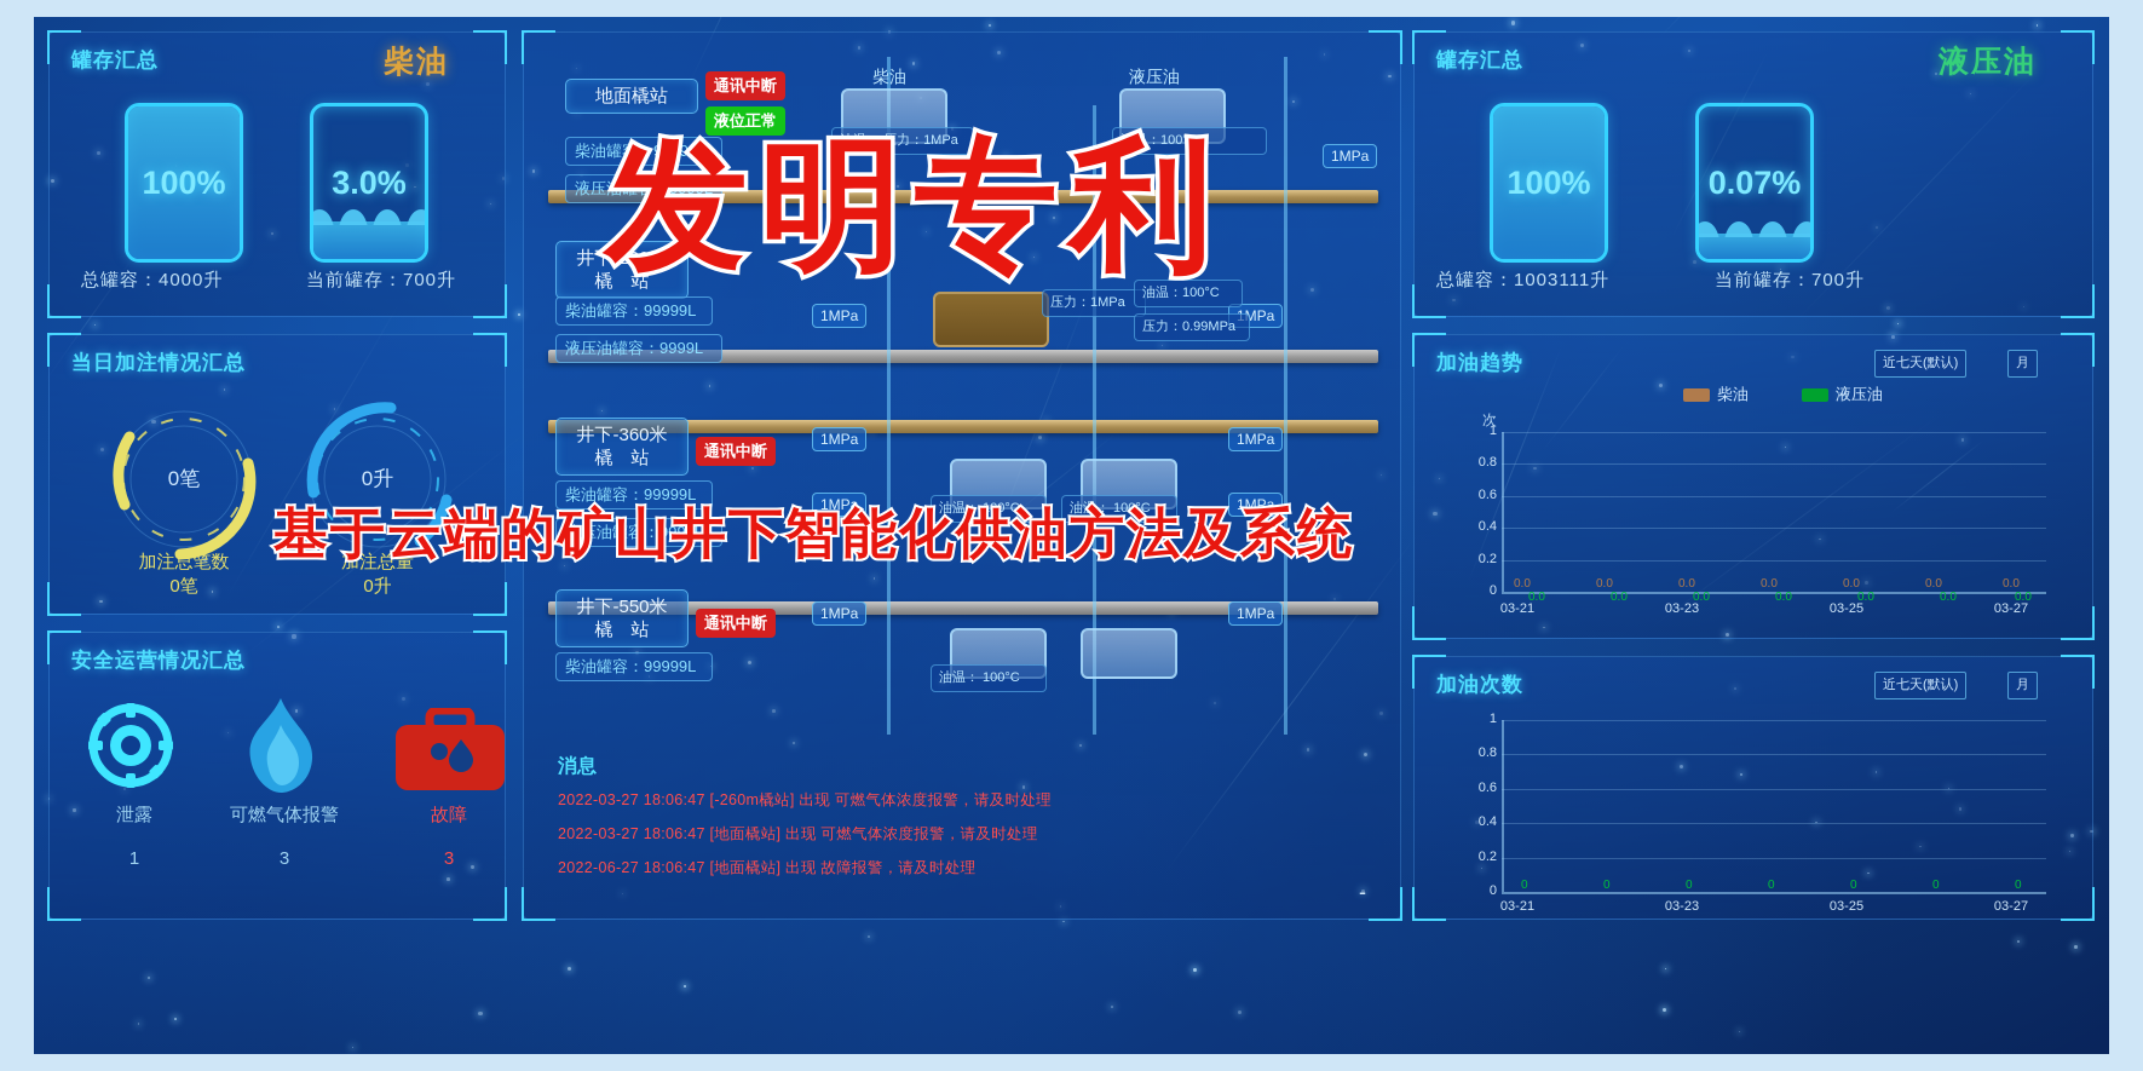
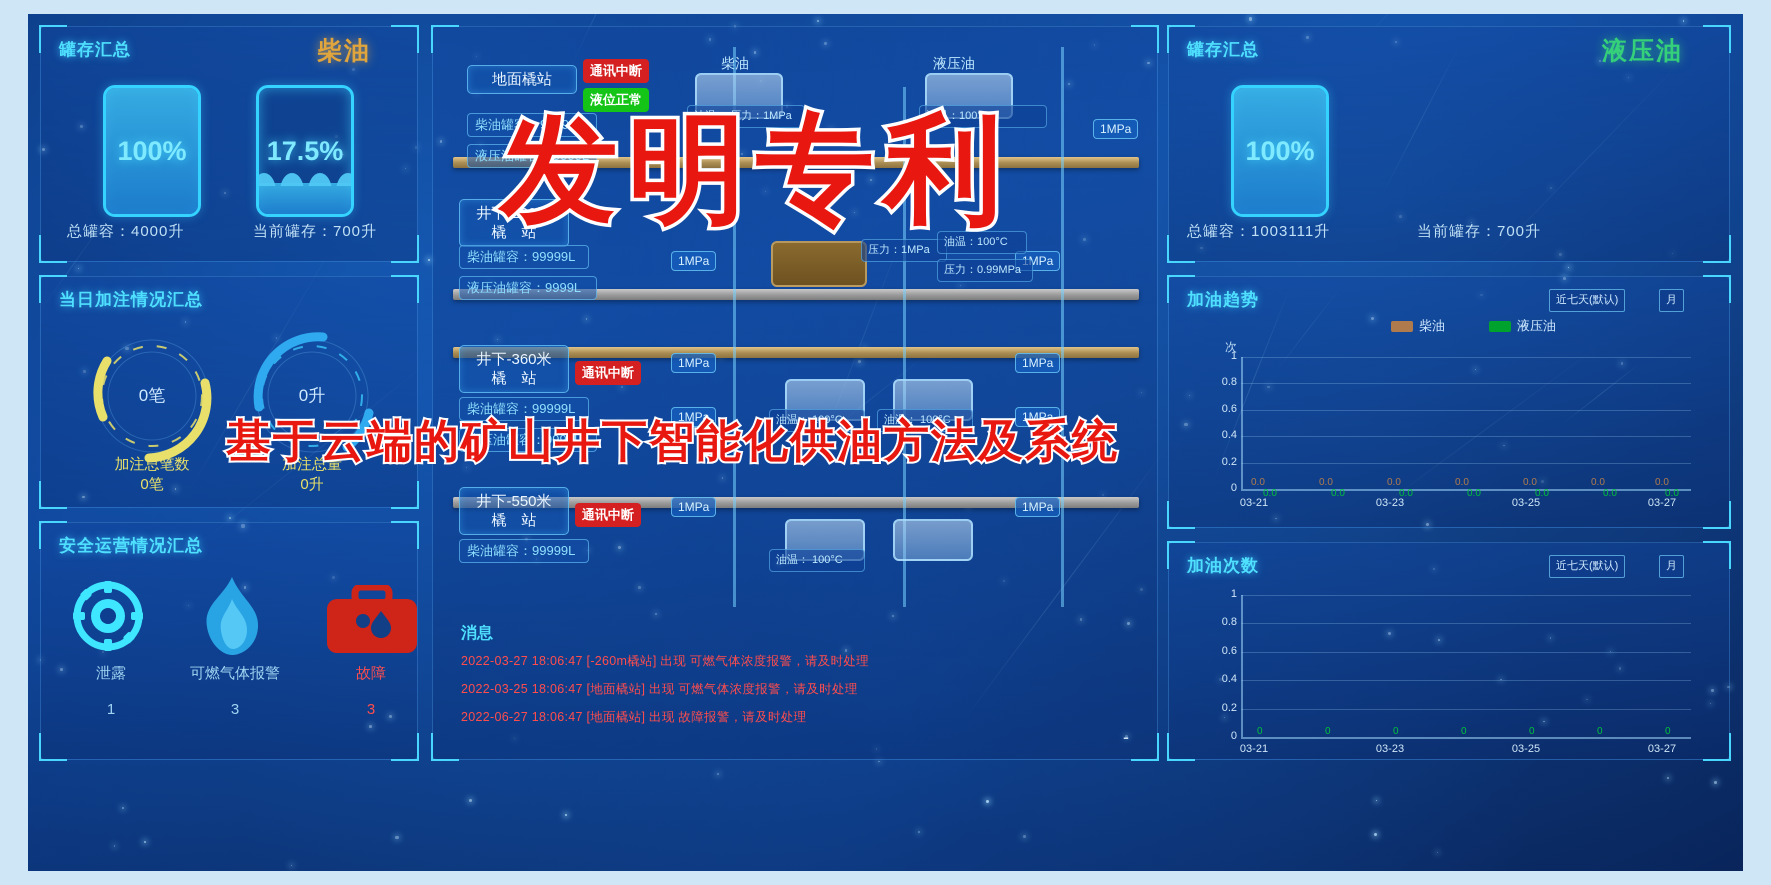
  罐存汇总
  柴油
  100%
- 3.0%
+ 17.5%
  总罐容：4000升
  当前罐存：700升
  当日加注情况汇总
  0笔
  0升
  加注总笔数
  0笔
  加注总量
  0升
  安全运营情况汇总
  泄露
  可燃气体报警
  故障
  1
  3
  3
  地面橇站
  通讯中断
  液位正常
  柴油罐容：99999L
  液压油罐容：9999L
  柴油
  液压油
  油温： 压力：1MPa
  油温：100°C
  1MPa
  井下-200米
  橇 站
  柴油罐容：99999L
  液压油罐容：9999L
  1MPa
  1MPa
  压力：1MPa
  油温：100°C
  压力：0.99MPa
  井下-360米
  橇 站
  通讯中断
  柴油罐容：99999L
  液压油罐容：9999L
  1MPa
  1MPa
  1MPa
  1MPa
  油温： 100°C
  油温： 100°C
  井下-550米
  橇 站
  通讯中断
  柴油罐容：99999L
  油温： 100°C
  1MPa
  1MPa
  消息
  2022-03-27 18:06:47 [-260m橇站] 出现 可燃气体浓度报警，请及时处理
- 2022-03-27 18:06:47 [地面橇站] 出现 可燃气体浓度报警，请及时处理
+ 2022-03-25 18:06:47 [地面橇站] 出现 可燃气体浓度报警，请及时处理
  2022-06-27 18:06:47 [地面橇站] 出现 故障报警，请及时处理
  -
  罐存汇总
  液压油
  100%
- 0.07%
  总罐容：1003111升
  当前罐存：700升
  加油趋势
  近七天(默认)
  月
  柴油
  液压油
  次
  1
  0.8
  0.6
  0.4
  0.2
  0
  0.0
  0.0
  0.0
  0.0
  0.0
  0.0
  0.0
  0.0
  0.0
  0.0
  0.0
  0.0
  0.0
  0.0
  03-21
  03-23
  03-25
  03-27
  加油次数
  近七天(默认)
  月
  1
  0.8
  0.6
  0.4
  0.2
  0
  0
  0
  0
  0
  0
  0
  0
  03-21
  03-23
  03-25
  03-27
  发明专利
  基于云端的矿山井下智能化供油方法及系统
